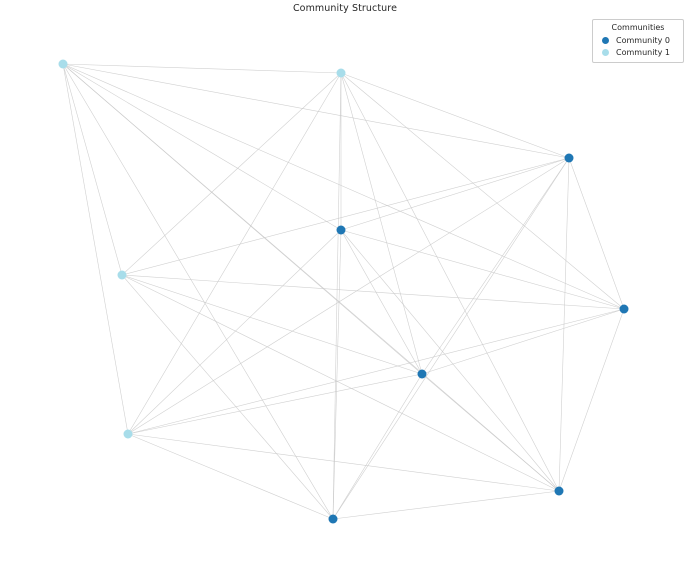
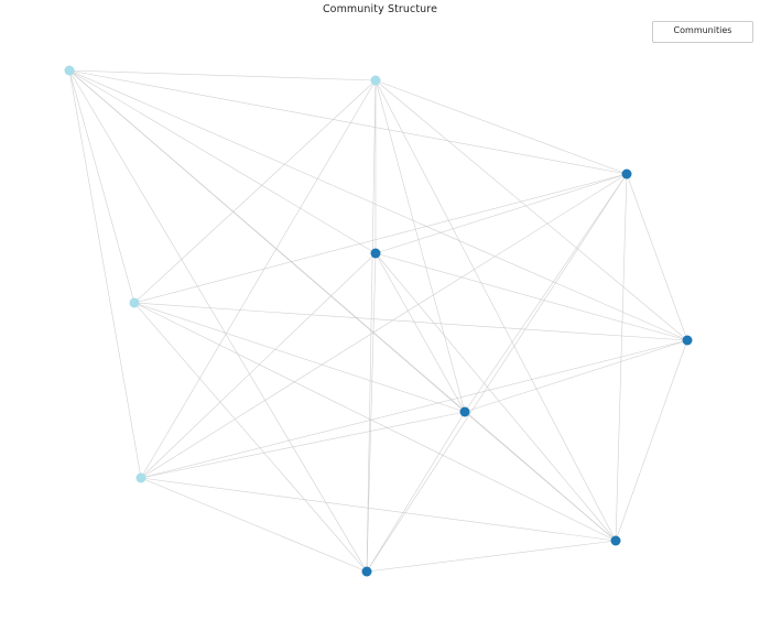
  Community Structure
  Communities
- Community 0
- Community 1
